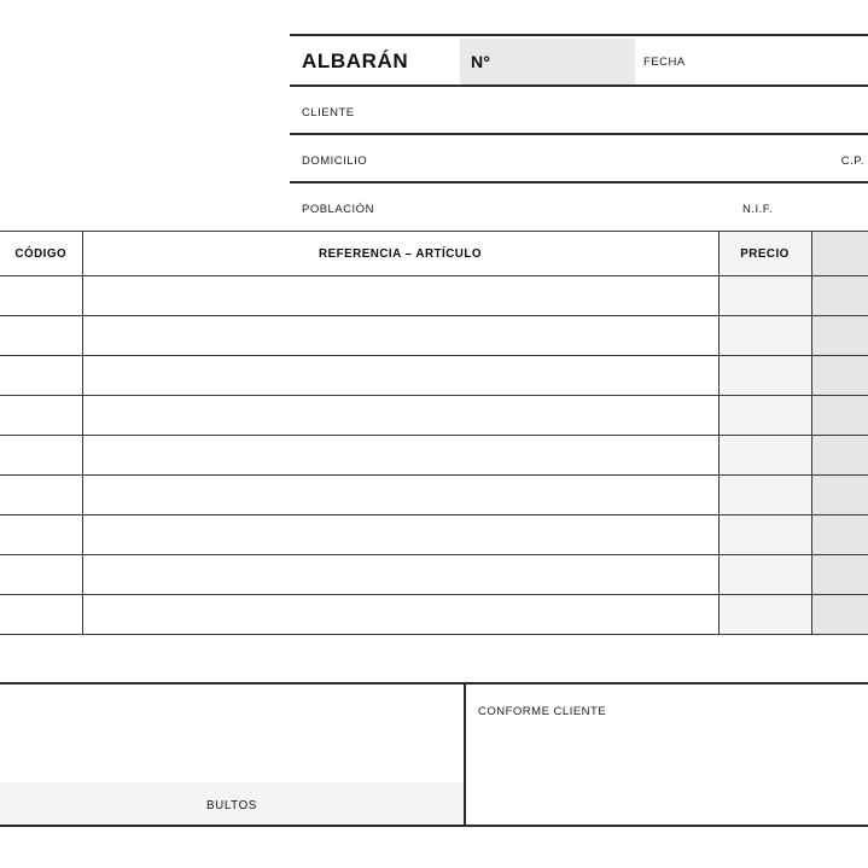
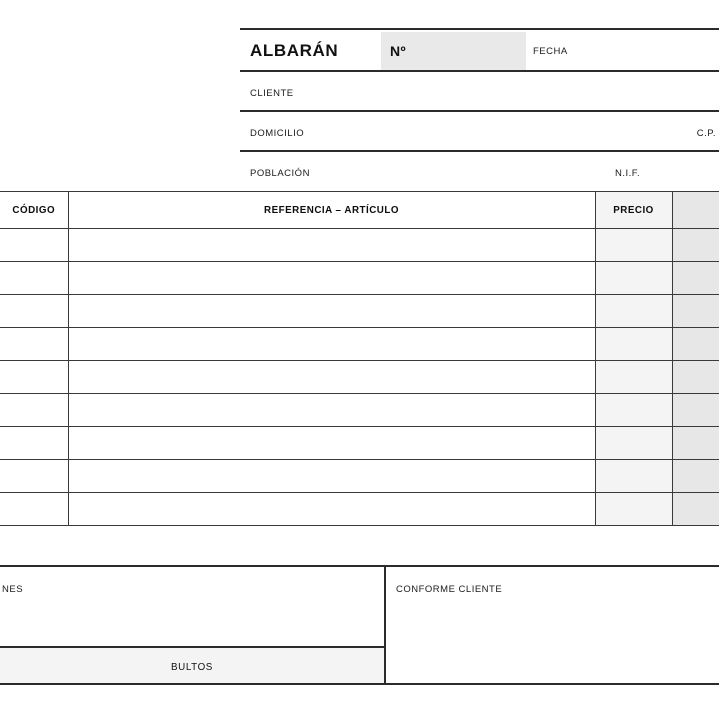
  ALBARÁN
  Nº
  FECHA
  CLIENTE
  DOMICILIO
  C.P.
  POBLACIÓN
  N.I.F.
  CÓDIGO	REFERENCIA – ARTÍCULO	PRECIO
+ NES
  BULTOS
  CONFORME CLIENTE
